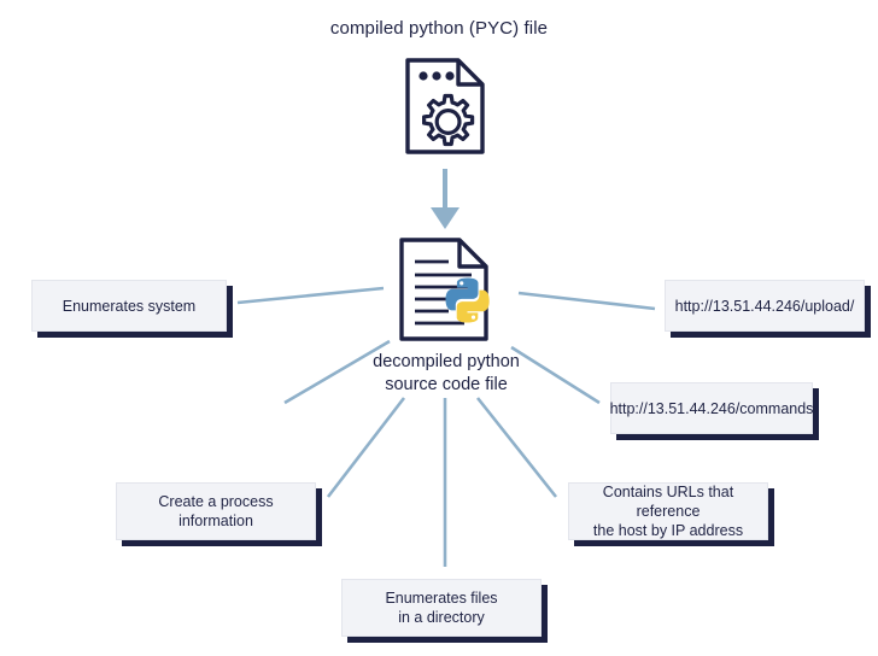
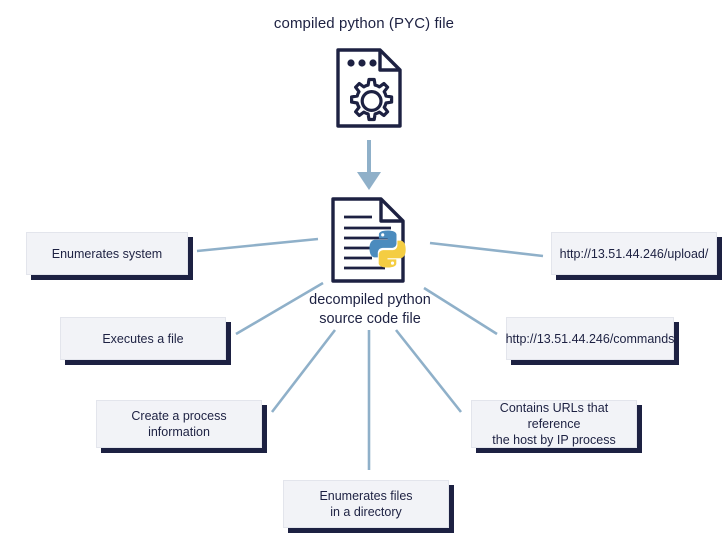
  compiled python (PYC) file
  decompiled python
  source code file
  Enumerates system
+ Executes a file
  Create a process
  information
  Enumerates files
  in a directory
  Contains URLs that reference
- the host by IP address
+ the host by IP process
  http://13.51.44.246/commands
  http://13.51.44.246/upload/
